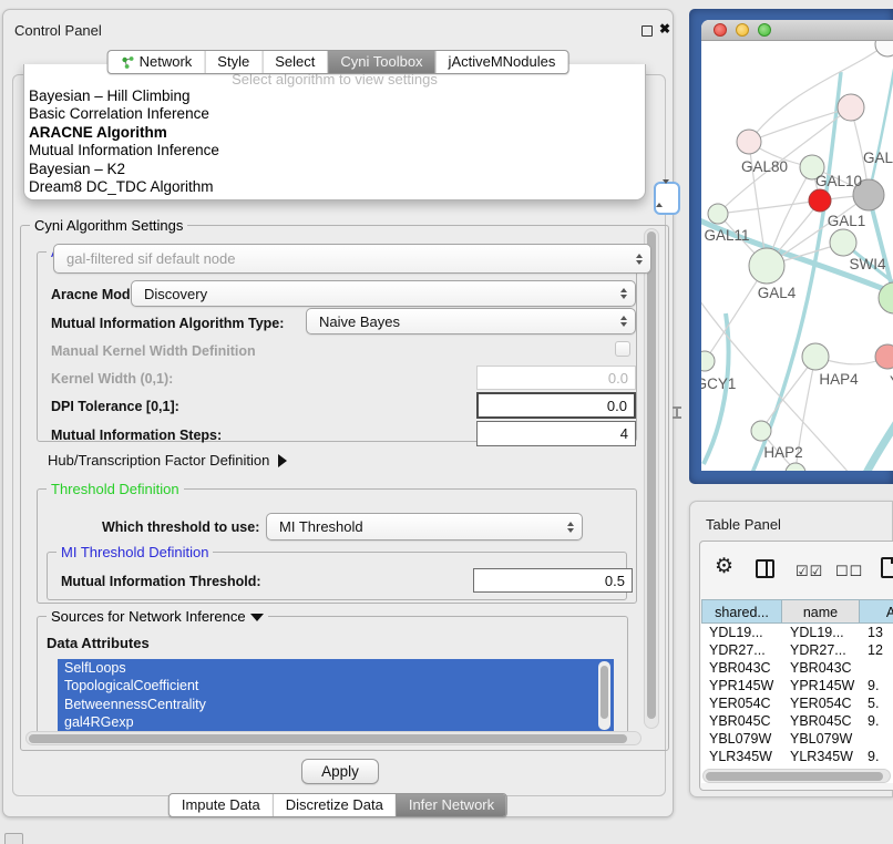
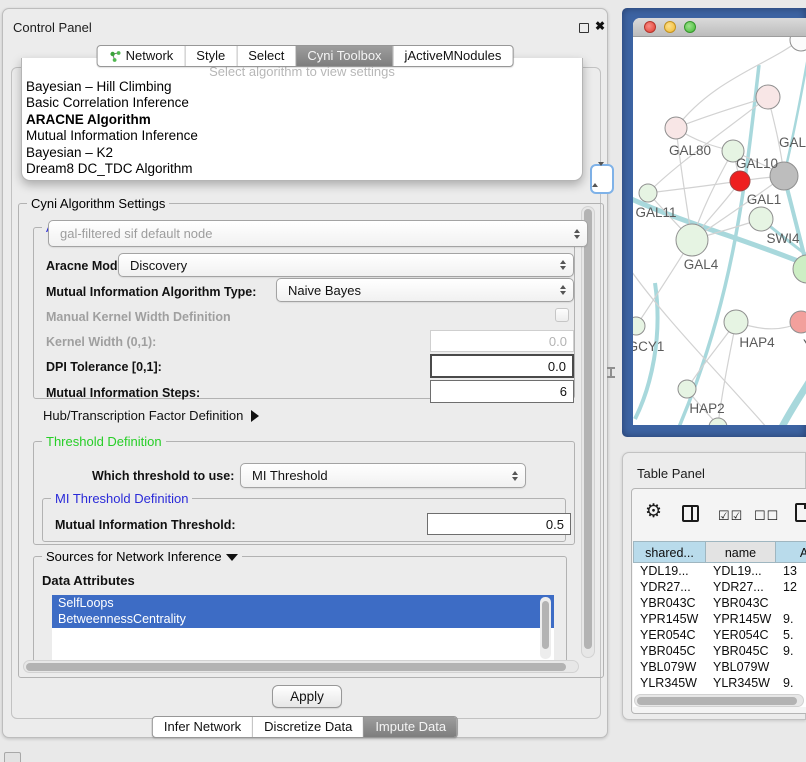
  Control Panel
  ✖
  Network
  Style
  Select
  Cyni Toolbox
  jActiveMNodules
  gal-filtered sif default node
  Cyni Algorithm Settings
  Aracne Mod
  Discovery
  Mutual Information Algorithm Type:
  Naive Bayes
  Manual Kernel Width Definition
  Kernel Width (0,1):
  0.0
  DPI Tolerance [0,1]:
  0.0
  Mutual Information Steps:
- 4
+ 6
  Hub/Transcription Factor Definition
  Threshold Definition
  Which threshold to use:
  MI Threshold
  MI Threshold Definition
  Mutual Information Threshold:
  0.5
  Sources for Network Inference
  Data Attributes
  SelfLoops
- TopologicalCoefficient
  BetweennessCentrality
- gal4RGexp
  Apply
  Select algorithm to view settings
  Bayesian – Hill Climbing
  Basic Correlation Inference
  ARACNE Algorithm
  Mutual Information Inference
  Bayesian – K2
  Dream8 DC_TDC Algorithm
- Impute Data
+ Infer Network
  Discretize Data
- Infer Network
+ Impute Data
  GAL
  GAL80
  GAL10
  GAL1
  GAL11
  SWI4
  GAL4
  GCY1
  HAP4
  HAP2
  Table Panel
  ⚙
  ☑☑
  ☐☐
  shared...
  name
  A
  YDL19...
  YDL19...
  13
  YDR27...
  YDR27...
  12
  YBR043C
  YBR043C
  YPR145W
  YPR145W
  9.
  YER054C
  YER054C
  5.
  YBR045C
  YBR045C
  9.
  YBL079W
  YBL079W
  YLR345W
  YLR345W
  9.
